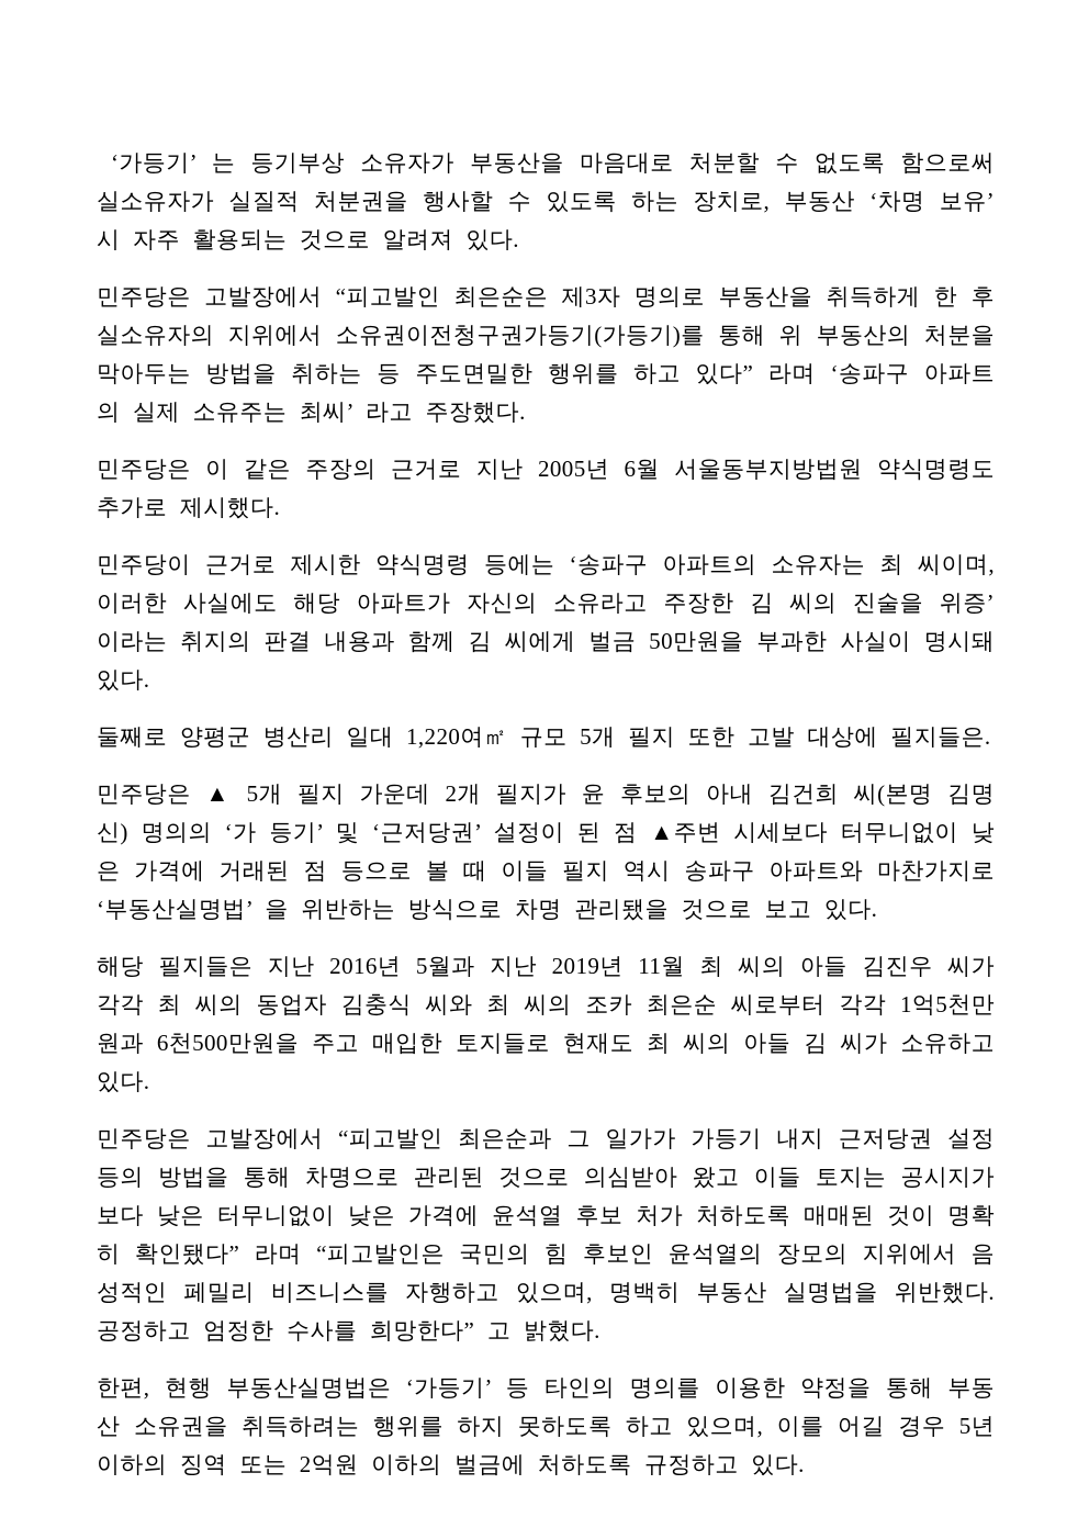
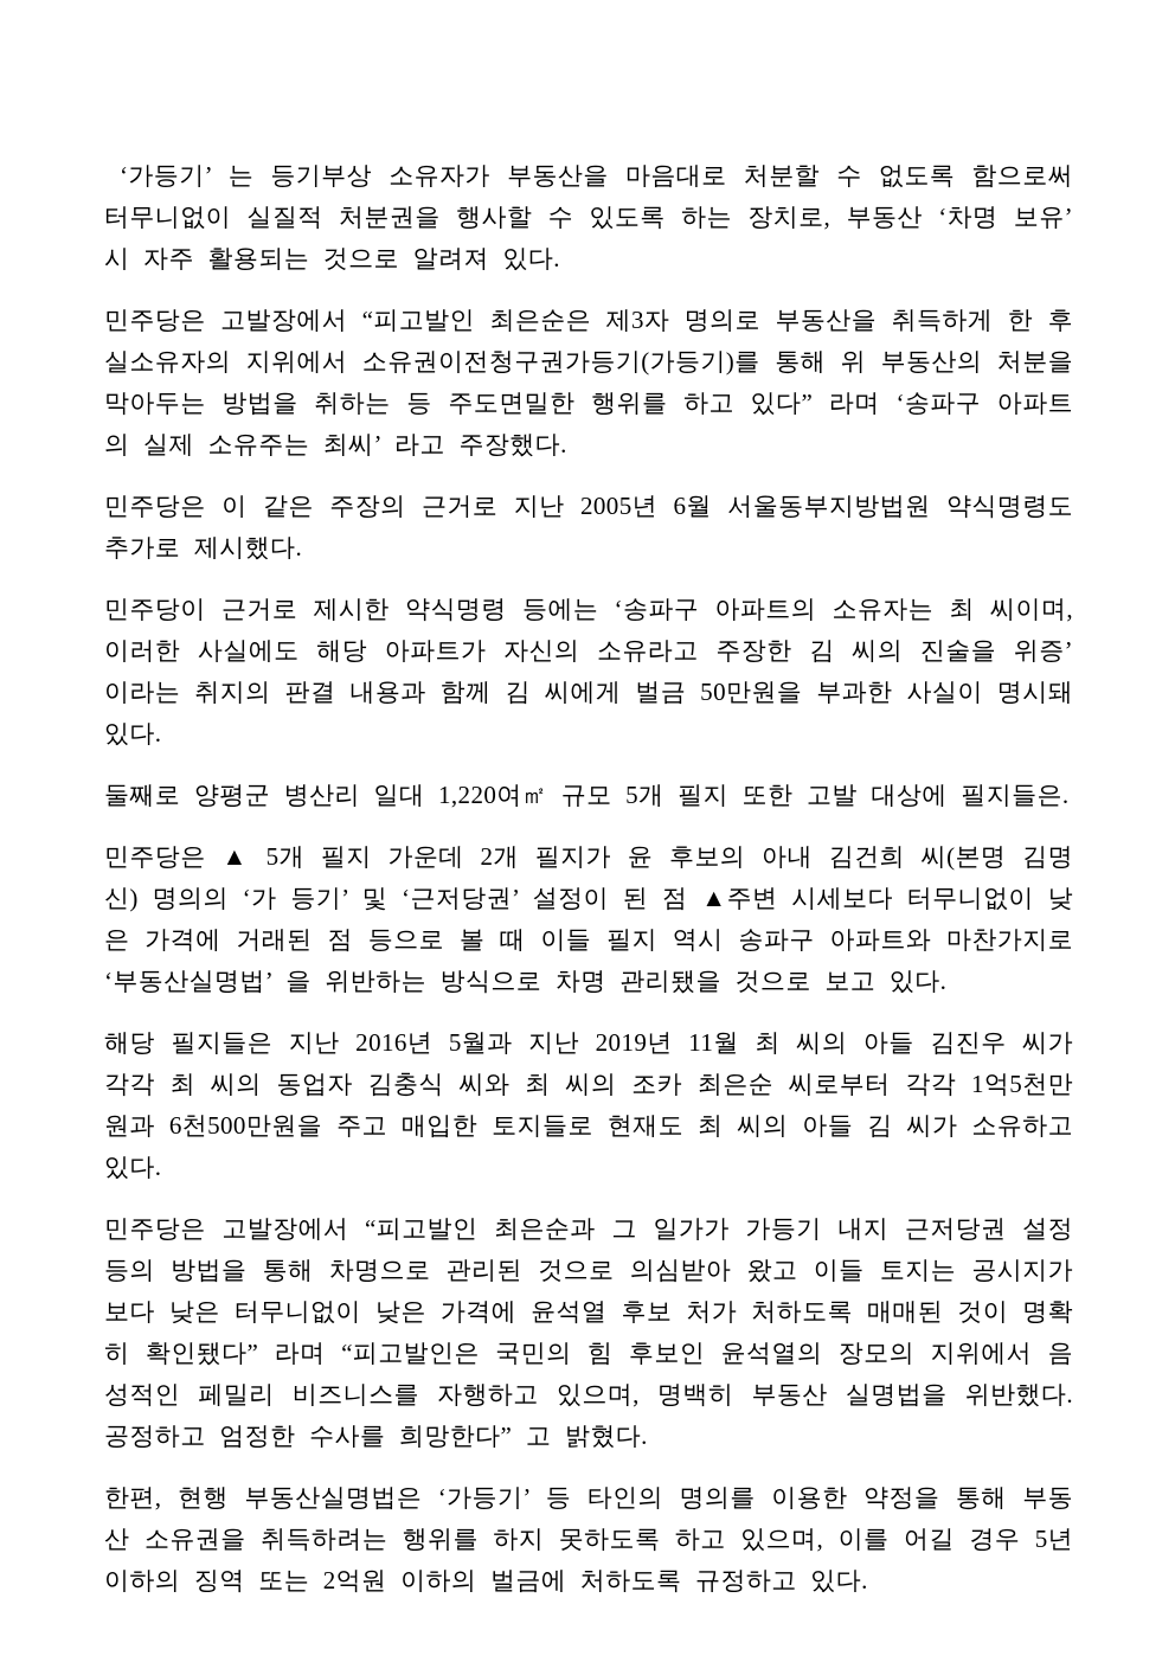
- ‘가등기’ 는 등기부상 소유자가 부동산을 마음대로 처분할 수 없도록 함으로써 실소유자가 실질적 처분권을 행사할 수 있도록 하는 장치로, 부동산 ‘차명 보유’ 시 자주 활용되는 것으로 알려져 있다.
+ ‘가등기’ 는 등기부상 소유자가 부동산을 마음대로 처분할 수 없도록 함으로써 터무니없이 실질적 처분권을 행사할 수 있도록 하는 장치로, 부동산 ‘차명 보유’ 시 자주 활용되는 것으로 알려져 있다.
  민주당은 고발장에서 “피고발인 최은순은 제3자 명의로 부동산을 취득하게 한 후 실소유자의 지위에서 소유권이전청구권가등기(가등기)를 통해 위 부동산의 처분을 막아두는 방법을 취하는 등 주도면밀한 행위를 하고 있다” 라며 ‘송파구 아파트의 실제 소유주는 최씨’ 라고 주장했다.
  민주당은 이 같은 주장의 근거로 지난 2005년 6월 서울동부지방법원 약식명령도 추가로 제시했다.
  민주당이 근거로 제시한 약식명령 등에는 ‘송파구 아파트의 소유자는 최 씨이며, 이러한 사실에도 해당 아파트가 자신의 소유라고 주장한 김 씨의 진술을 위증’ 이라는 취지의 판결 내용과 함께 김 씨에게 벌금 50만원을 부과한 사실이 명시돼 있다.
  둘째로 양평군 병산리 일대 1,220여㎡ 규모 5개 필지 또한 고발 대상에 필지들은.
  민주당은 ▲ 5개 필지 가운데 2개 필지가 윤 후보의 아내 김건희 씨(본명 김명신) 명의의 ‘가 등기’ 및 ‘근저당권’ 설정이 된 점 ▲주변 시세보다 터무니없이 낮은 가격에 거래된 점 등으로 볼 때 이들 필지 역시 송파구 아파트와 마찬가지로 ‘부동산실명법’ 을 위반하는 방식으로 차명 관리됐을 것으로 보고 있다.
  해당 필지들은 지난 2016년 5월과 지난 2019년 11월 최 씨의 아들 김진우 씨가 각각 최 씨의 동업자 김충식 씨와 최 씨의 조카 최은순 씨로부터 각각 1억5천만원과 6천500만원을 주고 매입한 토지들로 현재도 최 씨의 아들 김 씨가 소유하고 있다.
  민주당은 고발장에서 “피고발인 최은순과 그 일가가 가등기 내지 근저당권 설정 등의 방법을 통해 차명으로 관리된 것으로 의심받아 왔고 이들 토지는 공시지가보다 낮은 터무니없이 낮은 가격에 윤석열 후보 처가 처하도록 매매된 것이 명확히 확인됐다” 라며 “피고발인은 국민의 힘 후보인 윤석열의 장모의 지위에서 음성적인 페밀리 비즈니스를 자행하고 있으며, 명백히 부동산 실명법을 위반했다. 공정하고 엄정한 수사를 희망한다” 고 밝혔다.
  한편, 현행 부동산실명법은 ‘가등기’ 등 타인의 명의를 이용한 약정을 통해 부동산 소유권을 취득하려는 행위를 하지 못하도록 하고 있으며, 이를 어길 경우 5년 이하의 징역 또는 2억원 이하의 벌금에 처하도록 규정하고 있다.
